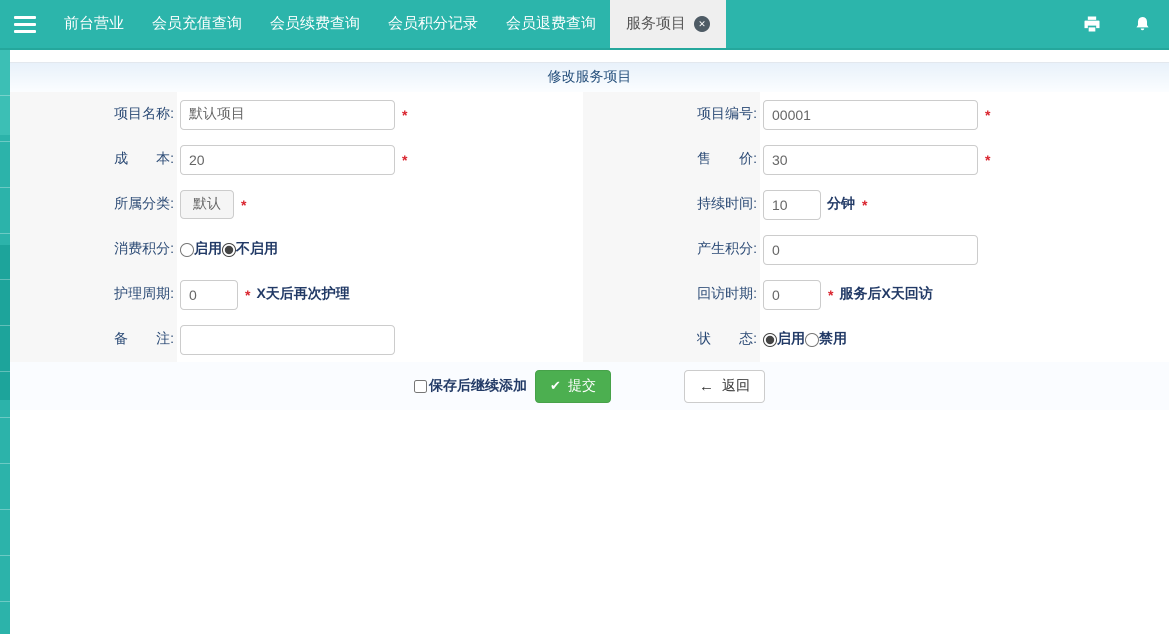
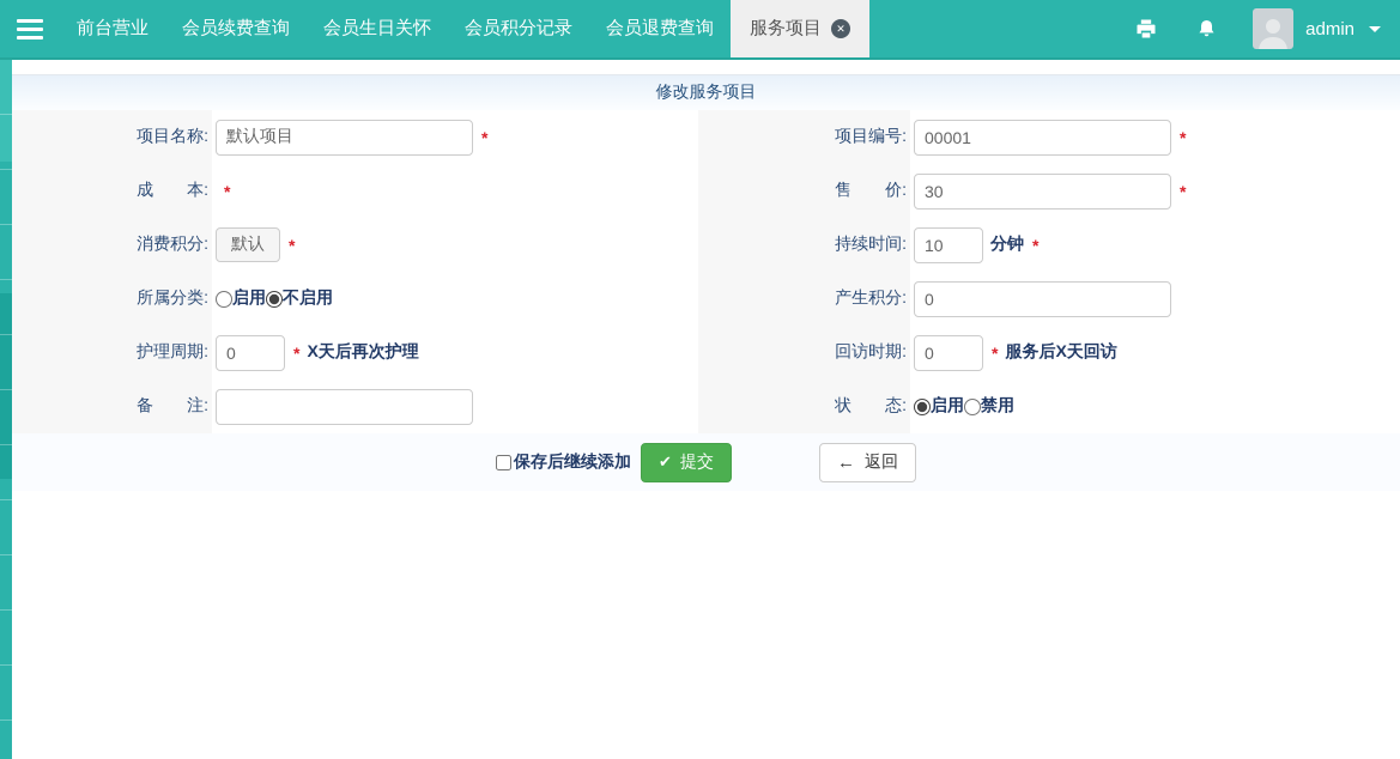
  前台营业
- 会员充值查询
  会员续费查询
+ 会员生日关怀
  会员积分记录
  会员退费查询
  服务项目
  ✕
+ admin
  修改服务项目
  项目名称:
  默认项目
  *
  项目编号:
  00001
  *
  成 本:
- 20
  *
  售 价:
  30
  *
- 所属分类:
+ 消费积分:
  默认
  *
  持续时间:
  10
  分钟
  *
- 消费积分:
+ 所属分类:
  启用
  不启用
  产生积分:
  0
  护理周期:
  0
  *
  X天后再次护理
  回访时期:
  0
  *
  服务后X天回访
  备 注:
  状 态:
  启用
  禁用
  保存后继续添加
  ✔
  提交
  ←
  返回
